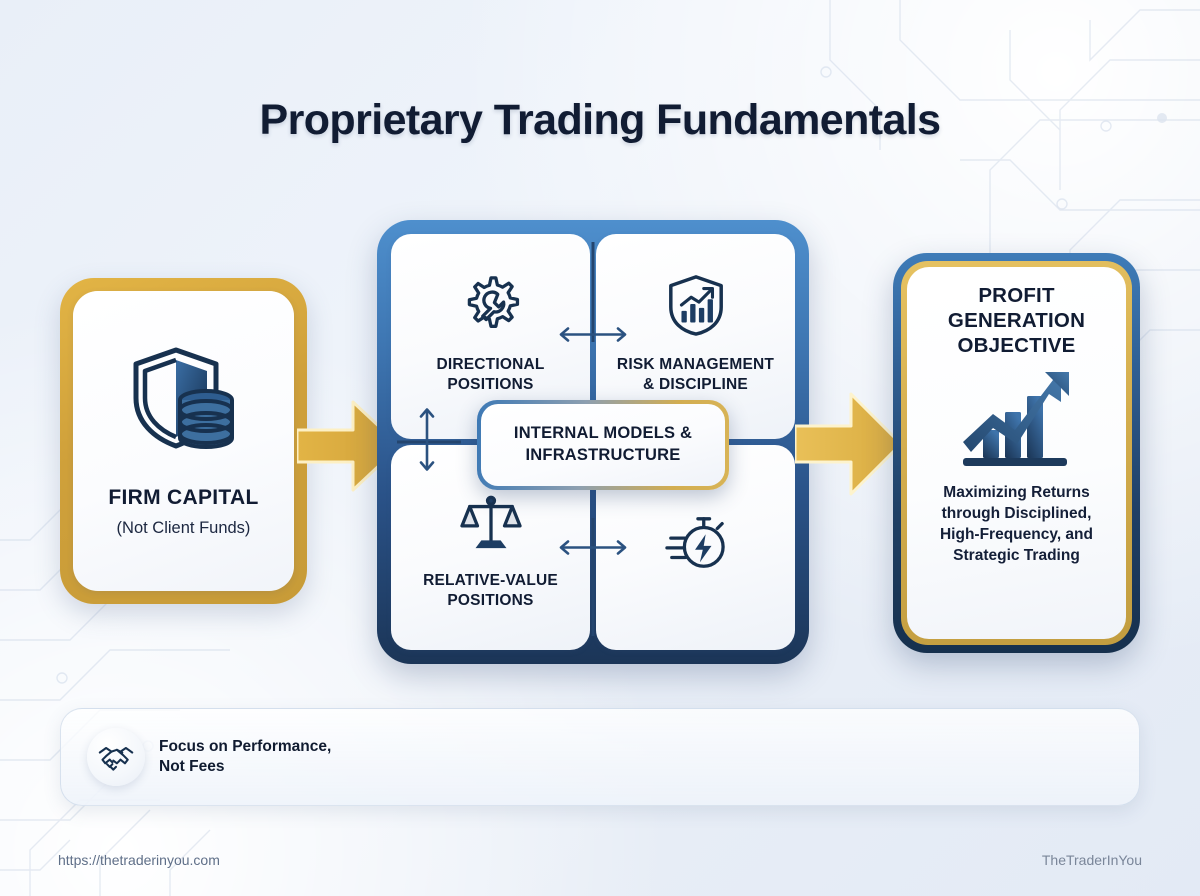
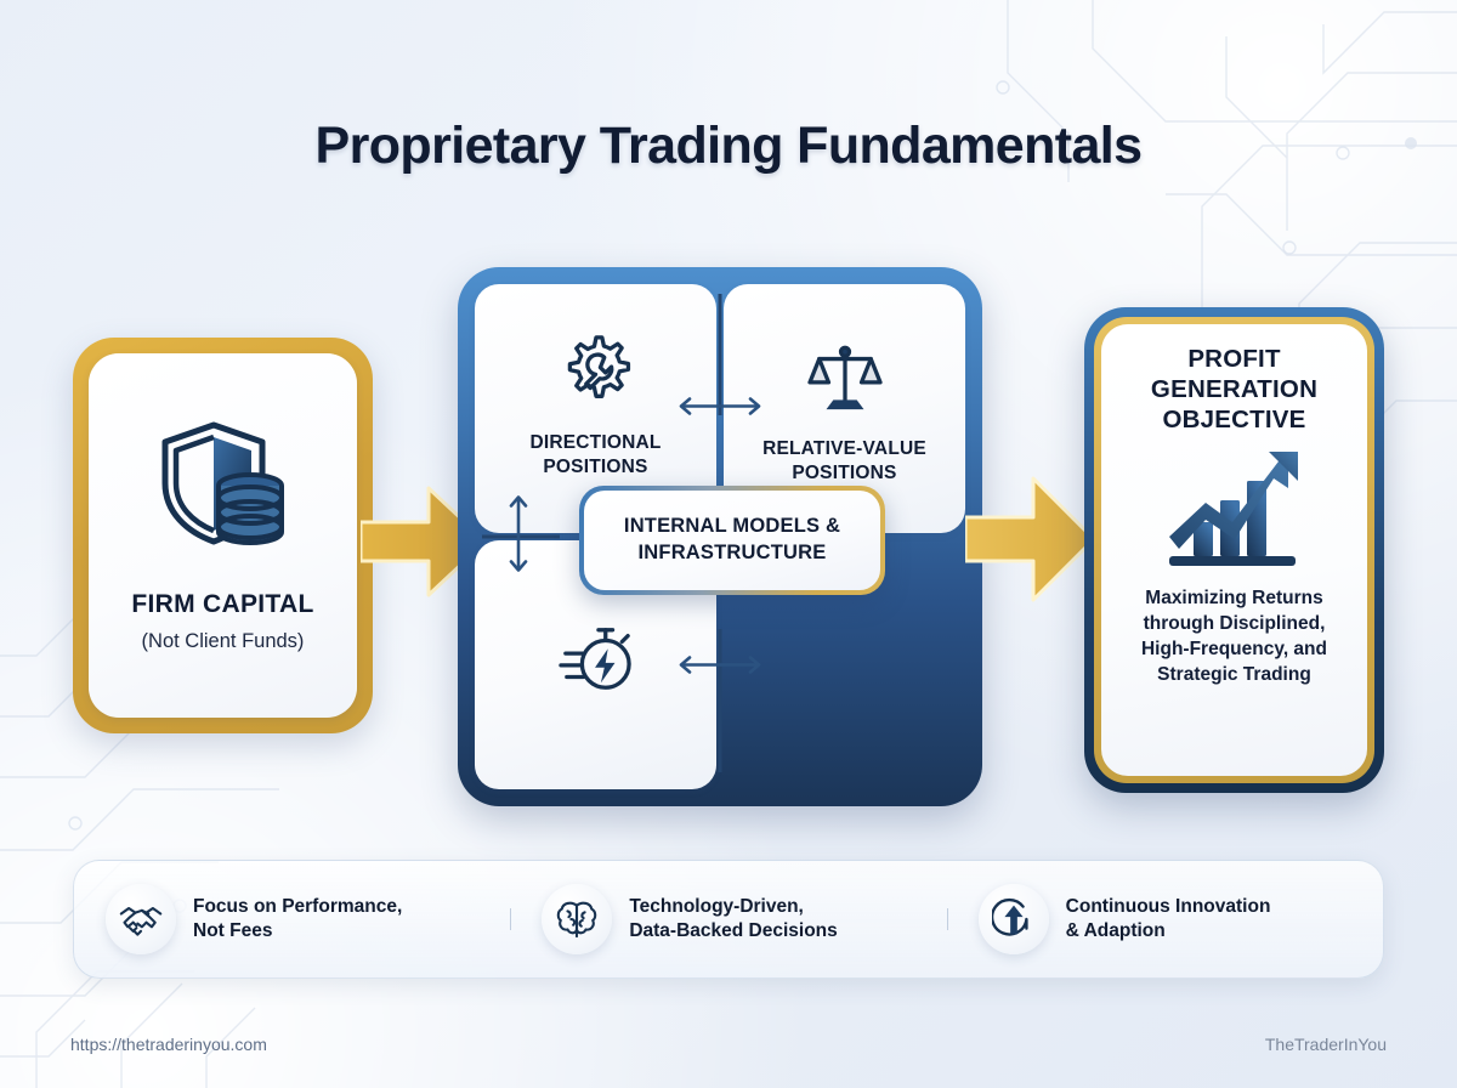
  Proprietary Trading Fundamentals
  FIRM CAPITAL
  (Not Client Funds)
  DIRECTIONAL
  POSITIONS
- RISK MANAGEMENT
- & DISCIPLINE
  RELATIVE-VALUE
  POSITIONS
  INTERNAL MODELS &
  INFRASTRUCTURE
  PROFIT
  GENERATION
  OBJECTIVE
  Maximizing Returns
  through Disciplined,
  High-Frequency, and
  Strategic Trading
  Focus on Performance,
  Not Fees
+ Technology-Driven,
+ Data-Backed Decisions
+ Continuous Innovation
+ & Adaption
  https://thetraderinyou.com
  TheTraderInYou
